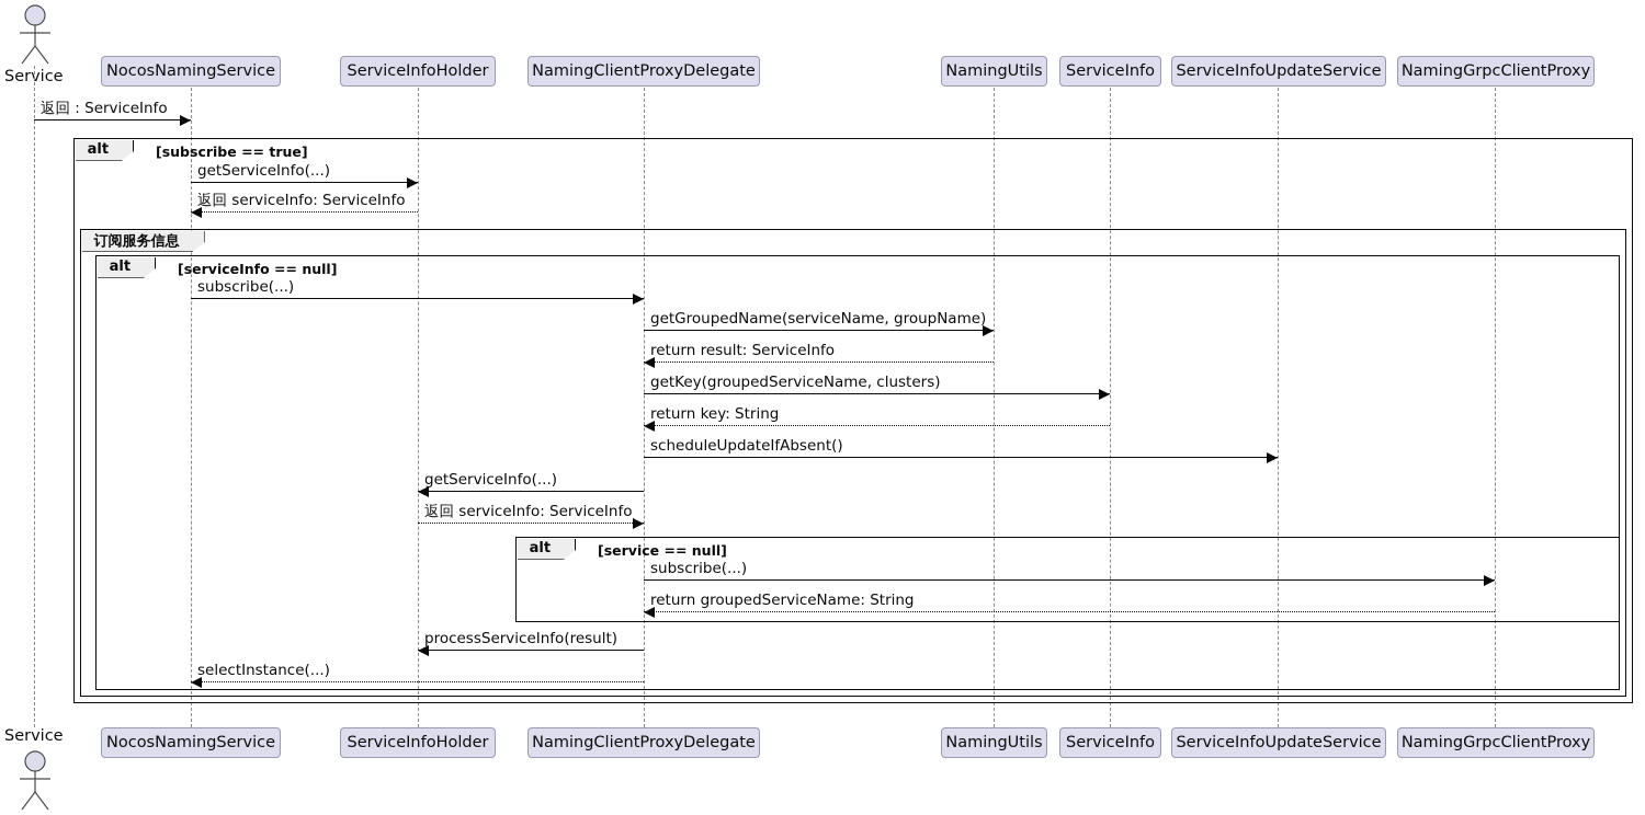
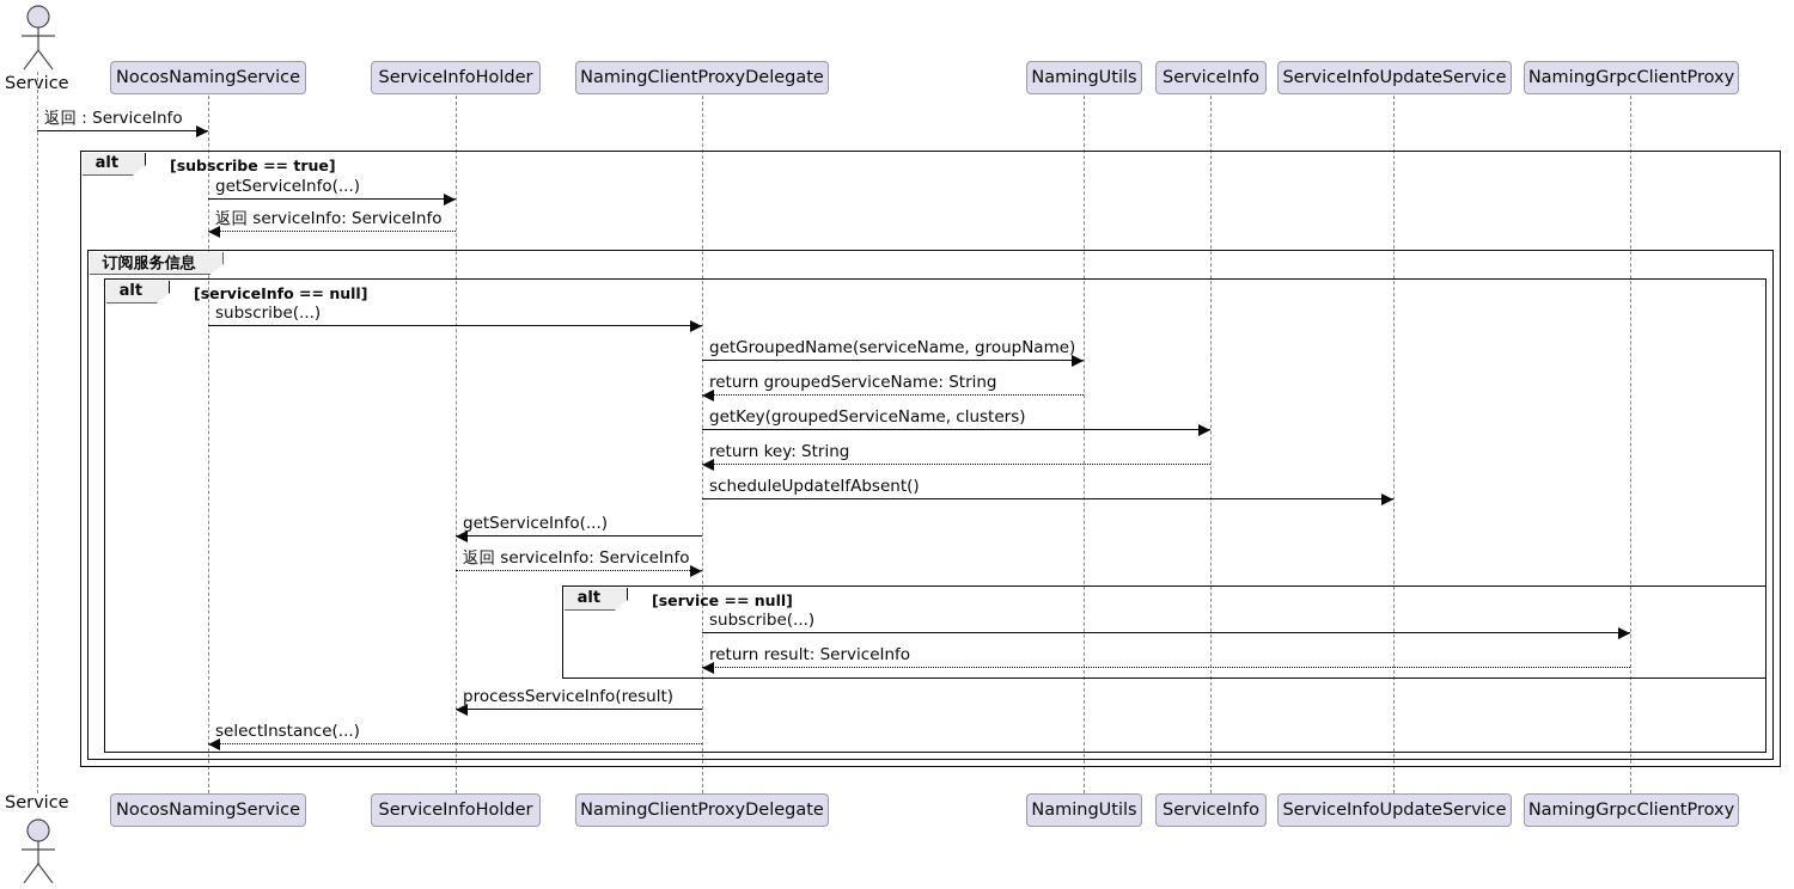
  Service
  Service
  alt
  [subscribe == true]
  订阅服务信息
  alt
  [serviceInfo == null]
  alt
  [service == null]
  返回 : ServiceInfo
  getServiceInfo(...)
  返回 serviceInfo: ServiceInfo
  subscribe(...)
  getGroupedName(serviceName, groupName)
- return result: ServiceInfo
+ return groupedServiceName: String
  getKey(groupedServiceName, clusters)
  return key: String
  scheduleUpdateIfAbsent()
  getServiceInfo(...)
  返回 serviceInfo: ServiceInfo
  subscribe(...)
- return groupedServiceName: String
+ return result: ServiceInfo
  processServiceInfo(result)
  selectInstance(...)
  NocosNamingService
  ServiceInfoHolder
  NamingClientProxyDelegate
  NamingUtils
  ServiceInfo
  ServiceInfoUpdateService
  NamingGrpcClientProxy
  NocosNamingService
  ServiceInfoHolder
  NamingClientProxyDelegate
  NamingUtils
  ServiceInfo
  ServiceInfoUpdateService
  NamingGrpcClientProxy
